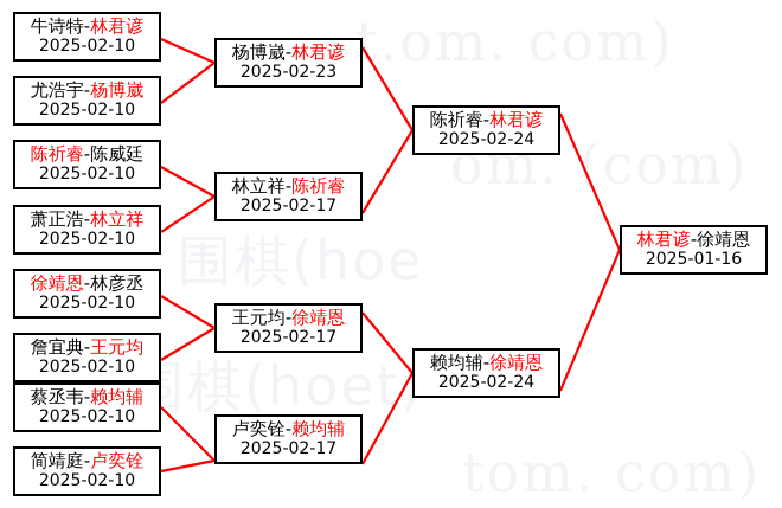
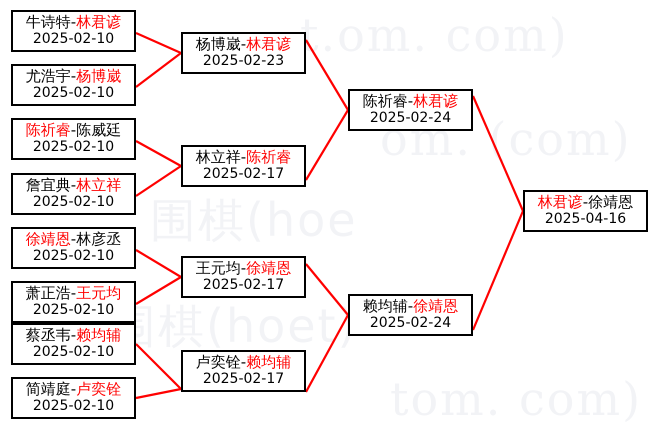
  t.om. com)
  om. (com)
  棋(hoet
  牛诗特-林君谚
  2025-02-10
  尤浩宇-杨博崴
  2025-02-10
  陈祈睿-陈威廷
  2025-02-10
- 萧正浩-林立祥
+ 詹宜典-林立祥
  2025-02-10
  徐靖恩-林彦丞
  2025-02-10
- 詹宜典-王元均
+ 萧正浩-王元均
  2025-02-10
  蔡丞韦-赖均辅
  2025-02-10
  简靖庭-卢奕铨
  2025-02-10
  杨博崴-林君谚
  2025-02-23
  林立祥-陈祈睿
  2025-02-17
  王元均-徐靖恩
  2025-02-17
  卢奕铨-赖均辅
  2025-02-17
  陈祈睿-林君谚
  2025-02-24
  赖均辅-徐靖恩
  2025-02-24
  林君谚-徐靖恩
- 2025-01-16
+ 2025-04-16
